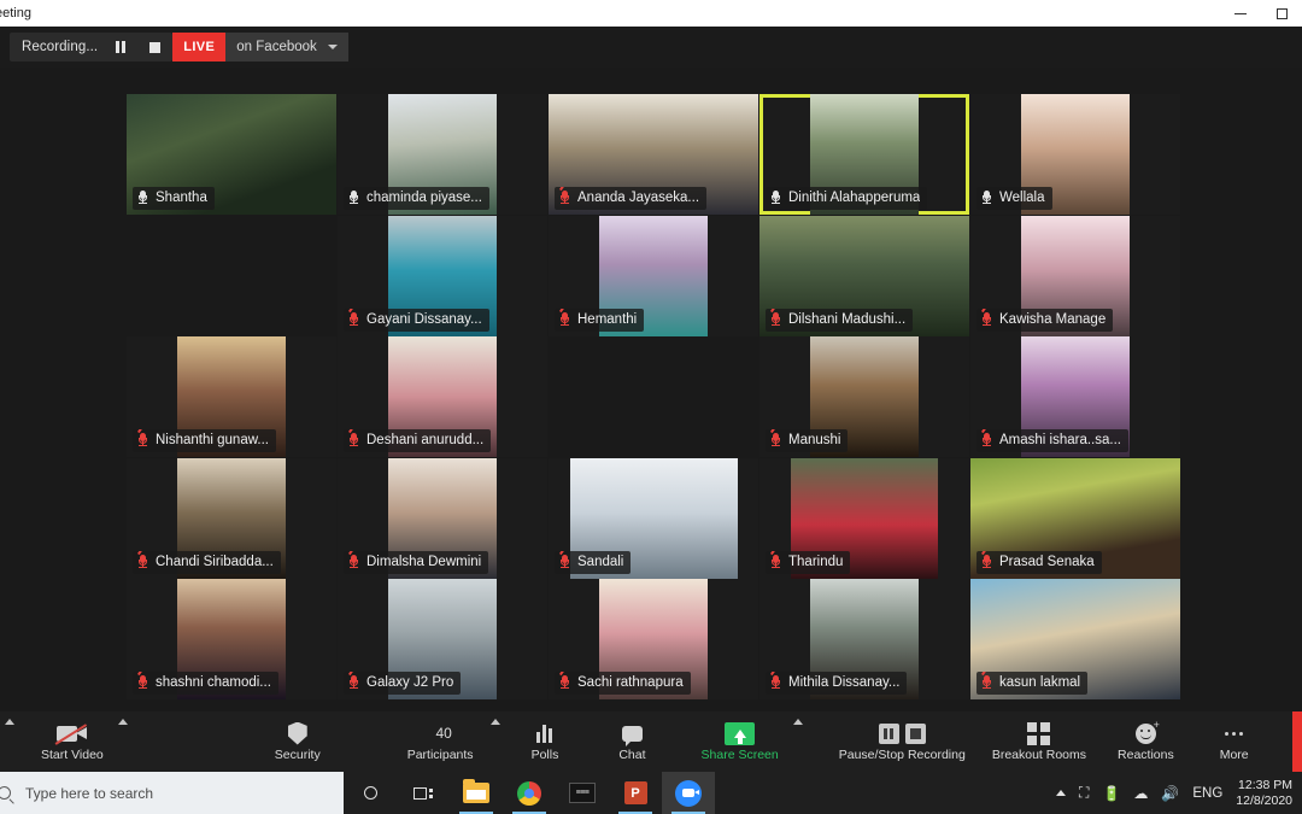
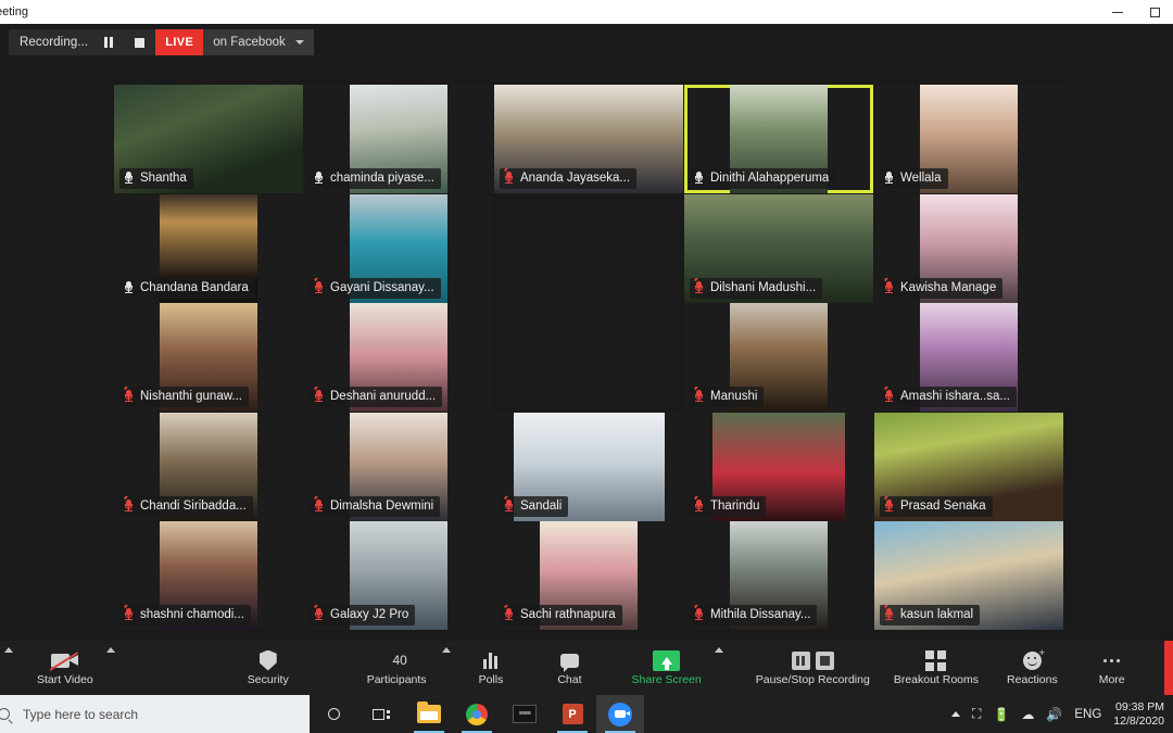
  eting
  Recording...
  LIVE
  on Facebook
  Shantha
  chaminda piyase...
  Ananda Jayaseka...
  Dinithi Alahapperuma
  Wellala
+ Chandana Bandara
  Gayani Dissanay...
- Hemanthi
  Dilshani Madushi...
  Kawisha Manage
  Nishanthi gunaw...
  Deshani anurudd...
  Manushi
  Amashi ishara..sa...
  Chandi Siribadda...
  Dimalsha Dewmini
  Sandali
  Tharindu
  Prasad Senaka
  shashni chamodi...
  Galaxy J2 Pro
  Sachi rathnapura
  Mithila Dissanay...
  kasun lakmal
  Start Video
  Security
  40
  Participants
  Polls
  Chat
  Share Screen
  Pause/Stop Recording
  Breakout Rooms
  +
  Reactions
  More
  Type here to search
  P
  ⛶
  🔋
  ☁
  🔊
  ENG
- 12:38 PM
+ 09:38 PM
  12/8/2020
